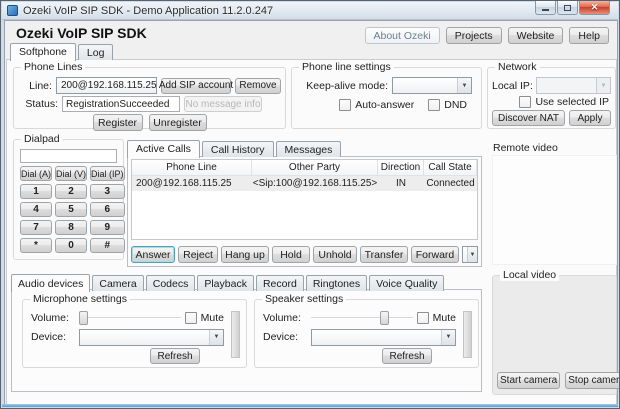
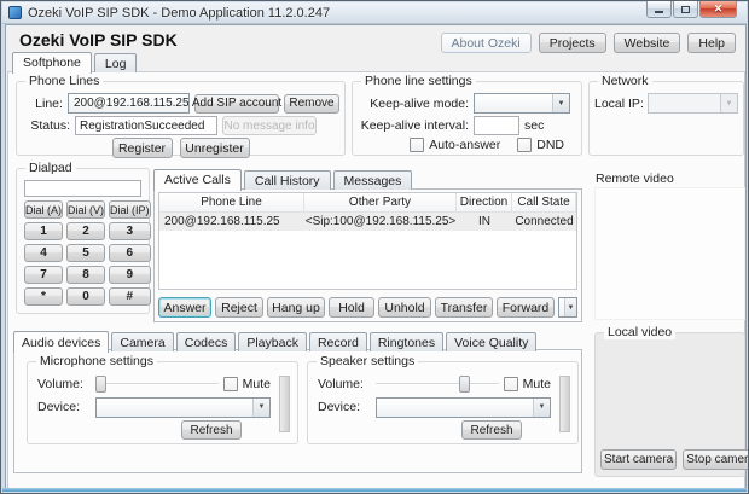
  Ozeki VoIP SIP SDK - Demo Application 11.2.0.247
  ✕
  Ozeki VoIP SIP SDK
  About Ozeki
  Projects
  Website
  Help
  Softphone
  Log
  Phone Lines
  Line:
  200@192.168.115.25
  Add SIP account
  Remove
  Status:
  RegistrationSucceeded
  No message info
  Register
  Unregister
  Phone line settings
  Keep-alive mode:
+ Keep-alive interval:
+ sec
  Auto-answer
  DND
  Network
  Local IP:
- Use selected IP
- Discover NAT
- Apply
  Dialpad
  Dial (A)
  Dial (V)
  Dial (IP)
  1
  2
  3
  4
  5
  6
  7
  8
  9
  *
  0
  #
  Active Calls
  Call History
  Messages
  Phone Line
  Other Party
  Direction
  Call State
  200@192.168.115.25
  <Sip:100@192.168.115.25>
  IN
  Connected
  Answer
  Reject
  Hang up
  Hold
  Unhold
  Transfer
  Forward
  Remote video
  Audio devices
  Camera
  Codecs
  Playback
  Record
  Ringtones
  Voice Quality
  Microphone settings
  Volume:
  Mute
  Device:
  Refresh
  Speaker settings
  Volume:
  Mute
  Device:
  Refresh
  Local video
  Start camera
  Stop camer
